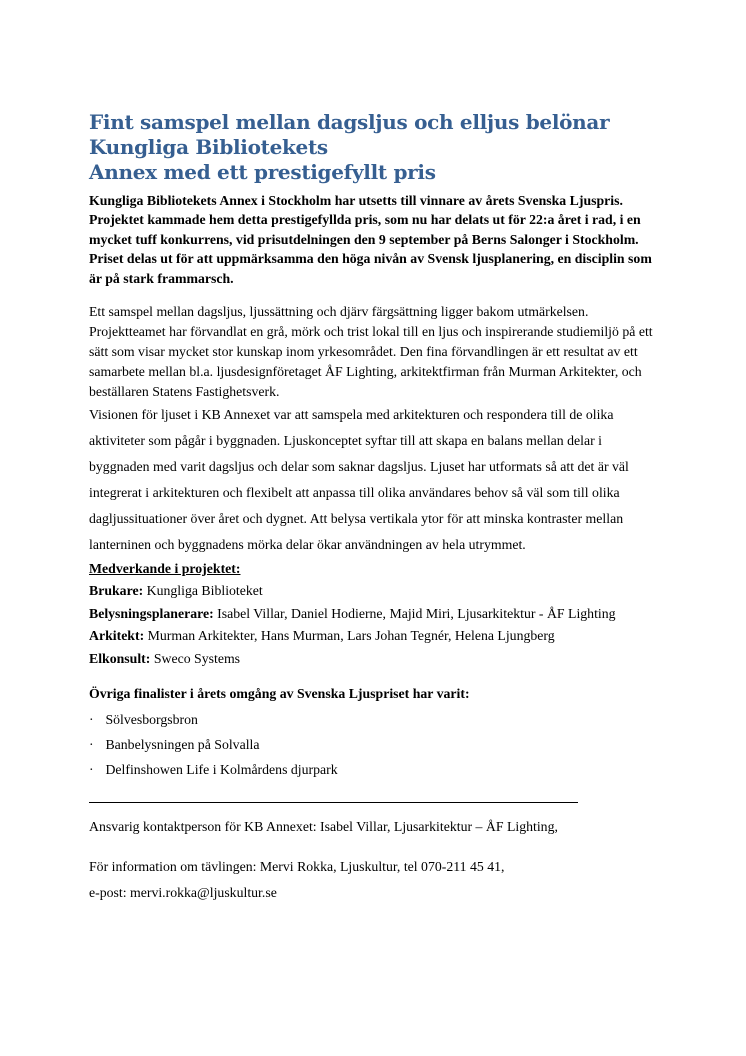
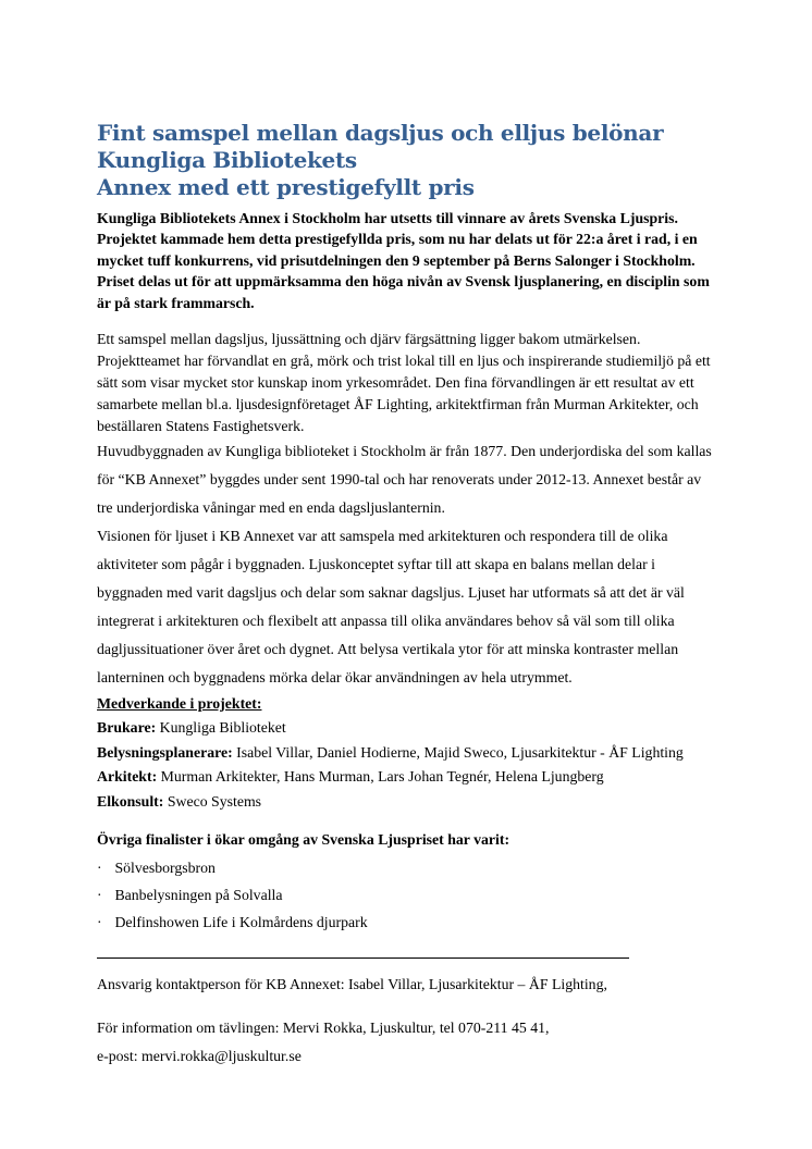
  Fint samspel mellan dagsljus och elljus belönar Kungliga Bibliotekets
  Annex med ett prestigefyllt pris
  Kungliga Bibliotekets Annex i Stockholm har utsetts till vinnare av årets Svenska Ljuspris. Projektet kammade hem detta prestigefyllda pris, som nu har delats ut för 22:a året i rad, i en mycket tuff konkurrens, vid prisutdelningen den 9 september på Berns Salonger i Stockholm. Priset delas ut för att uppmärksamma den höga nivån av Svensk ljusplanering, en disciplin som är på stark frammarsch.
  Ett samspel mellan dagsljus, ljussättning och djärv färgsättning ligger bakom utmärkelsen. Projektteamet har förvandlat en grå, mörk och trist lokal till en ljus och inspirerande studiemiljö på ett sätt som visar mycket stor kunskap inom yrkesområdet. Den fina förvandlingen är ett resultat av ett samarbete mellan bl.a. ljusdesignföretaget ÅF Lighting, arkitektfirman från Murman Arkitekter, och beställaren Statens Fastighetsverk.
+ Huvudbyggnaden av Kungliga biblioteket i Stockholm är från 1877. Den underjordiska del som kallas för “KB Annexet” byggdes under sent 1990-tal och har renoverats under 2012-13. Annexet består av tre underjordiska våningar med en enda dagsljuslanternin.
  Visionen för ljuset i KB Annexet var att samspela med arkitekturen och respondera till de olika aktiviteter som pågår i byggnaden. Ljuskonceptet syftar till att skapa en balans mellan delar i byggnaden med varit dagsljus och delar som saknar dagsljus. Ljuset har utformats så att det är väl integrerat i arkitekturen och flexibelt att anpassa till olika användares behov så väl som till olika dagljussituationer över året och dygnet. Att belysa vertikala ytor för att minska kontraster mellan lanterninen och byggnadens mörka delar ökar användningen av hela utrymmet.
  Medverkande i projektet:
  Brukare: Kungliga Biblioteket
- Belysningsplanerare: Isabel Villar, Daniel Hodierne, Majid Miri, Ljusarkitektur - ÅF Lighting
+ Belysningsplanerare: Isabel Villar, Daniel Hodierne, Majid Sweco, Ljusarkitektur - ÅF Lighting
  Arkitekt: Murman Arkitekter, Hans Murman, Lars Johan Tegnér, Helena Ljungberg
  Elkonsult: Sweco Systems
- Övriga finalister i årets omgång av Svenska Ljuspriset har varit:
+ Övriga finalister i ökar omgång av Svenska Ljuspriset har varit:
  · Sölvesborgsbron
  · Banbelysningen på Solvalla
  · Delfinshowen Life i Kolmårdens djurpark
  Ansvarig kontaktperson för KB Annexet: Isabel Villar, Ljusarkitektur – ÅF Lighting,
  För information om tävlingen: Mervi Rokka, Ljuskultur, tel 070-211 45 41,
  e-post: mervi.rokka@ljuskultur.se
